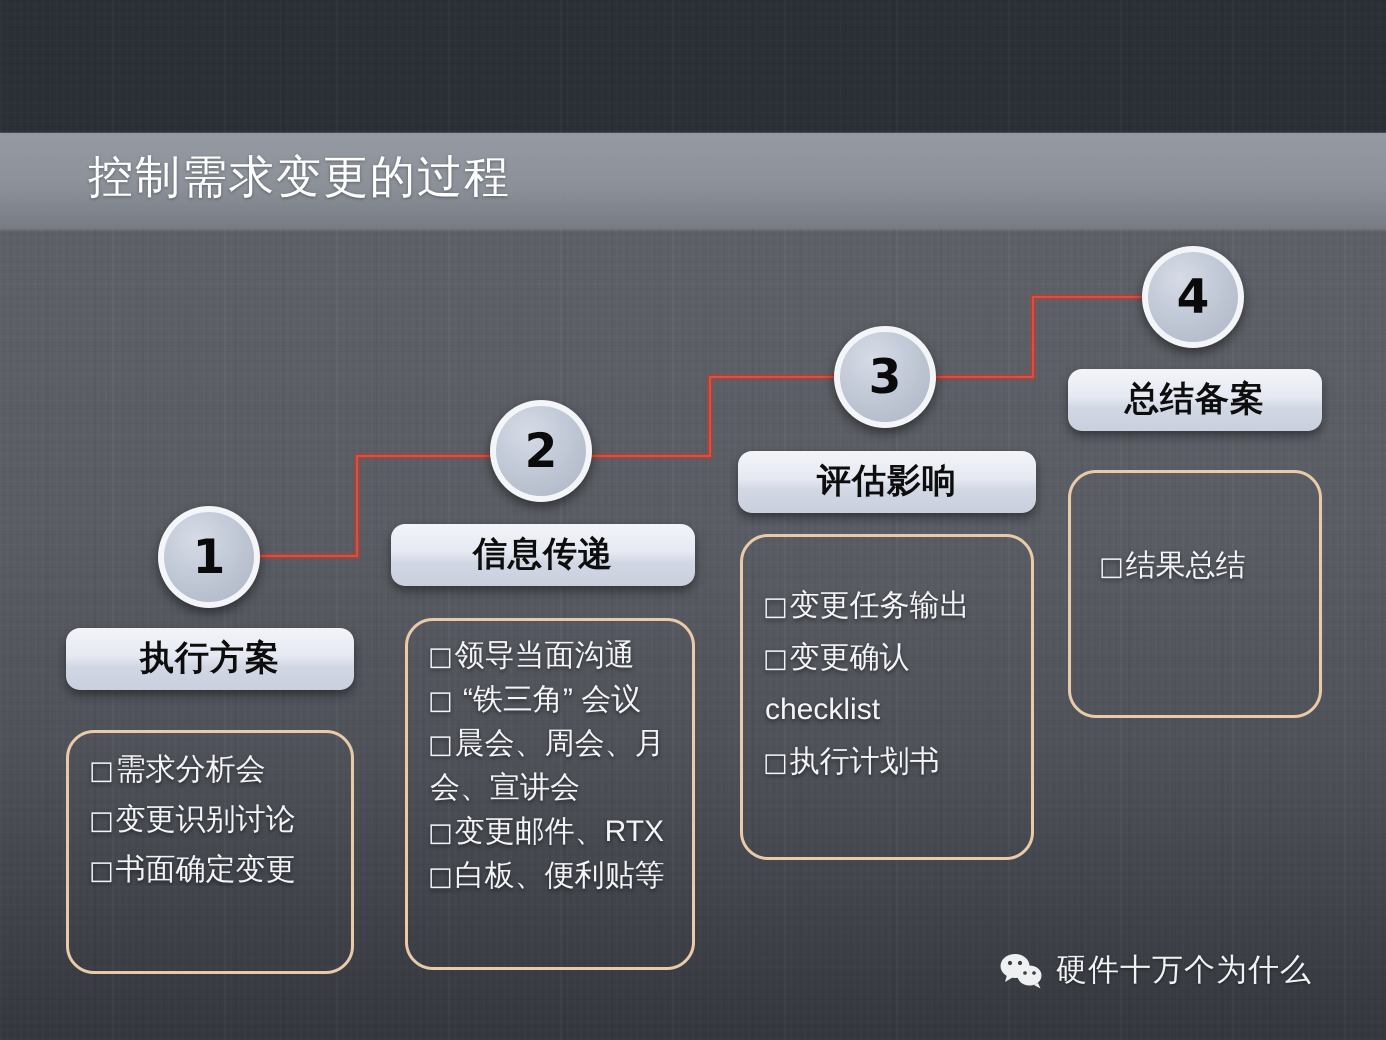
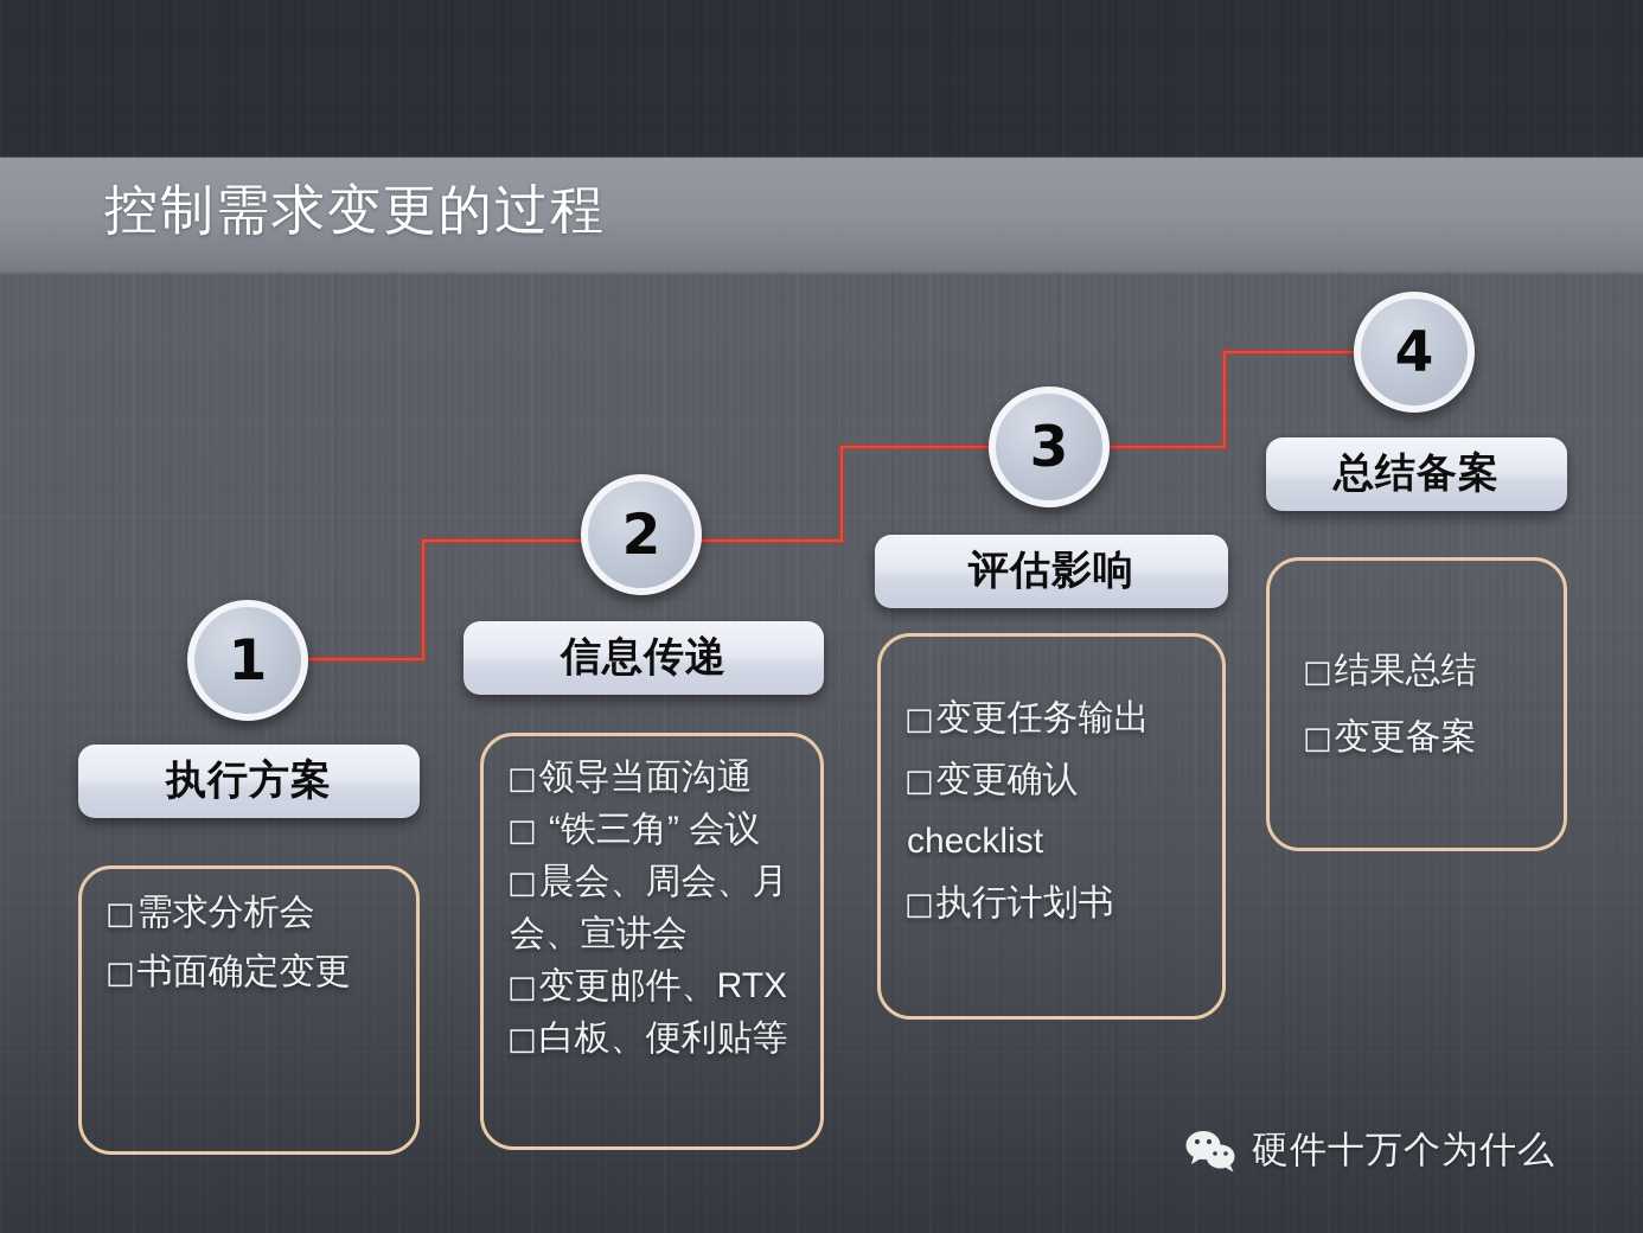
  控制需求变更的过程
  1
  执行方案
  □需求分析会
- □变更识别讨论
  □书面确定变更
  2
  信息传递
  □领导当面沟通
  □ “铁三角” 会议
  □晨会、周会、月
  会、宣讲会
  □变更邮件、RTX
  □白板、便利贴等
  3
  评估影响
  □变更任务输出
  □变更确认
  checklist
  □执行计划书
  4
  总结备案
  □结果总结
+ □变更备案
  硬件十万个为什么
